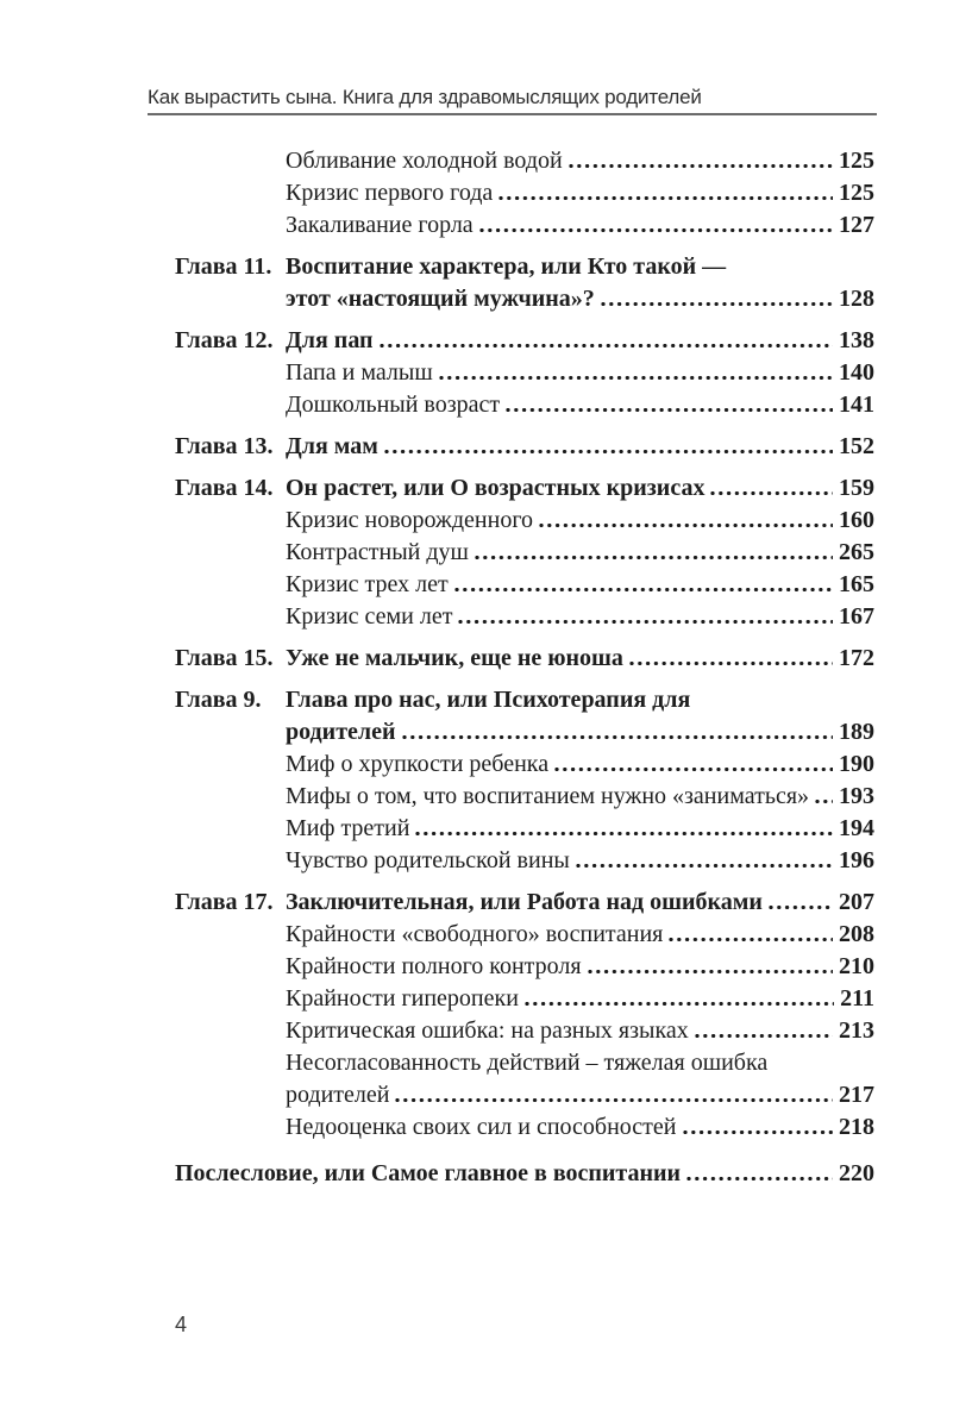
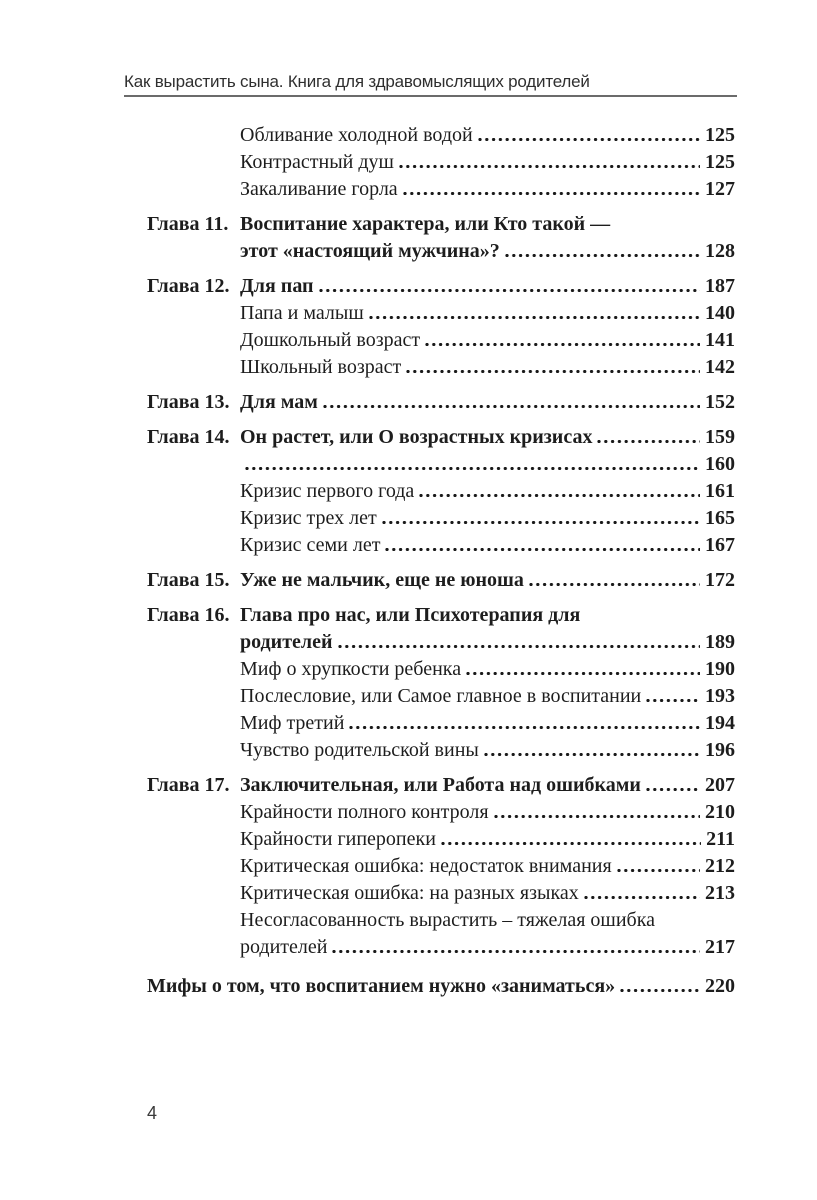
  Как вырастить сына. Книга для здравомыслящих родителей
  Обливание холодной водой
  125
- Кризис первого года
+ Контрастный душ
  125
  Закаливание горла
  127
  Глава 11.
  Воспитание характера, или Кто такой —
  этот «настоящий мужчина»?
  128
  Глава 12.
  Для пап
- 138
+ 187
  Папа и малыш
  140
  Дошкольный возраст
  141
+ Школьный возраст
+ 142
  Глава 13.
  Для мам
  152
  Глава 14.
  Он растет, или О возрастных кризисах
  159
- Кризис новорожденного
  160
- Контрастный душ
+ Кризис первого года
- 265
+ 161
  Кризис трех лет
  165
  Кризис семи лет
  167
  Глава 15.
  Уже не мальчик, еще не юноша
  172
- Глава 9.
+ Глава 16.
  Глава про нас, или Психотерапия для
  родителей
  189
  Миф о хрупкости ребенка
  190
- Мифы о том, что воспитанием нужно «заниматься»
+ Послесловие, или Самое главное в воспитании
  193
  Миф третий
  194
  Чувство родительской вины
  196
  Глава 17.
  Заключительная, или Работа над ошибками
  207
- Крайности «свободного» воспитания
- 208
  Крайности полного контроля
  210
  Крайности гиперопеки
  211
+ Критическая ошибка: недостаток внимания
+ 212
  Критическая ошибка: на разных языках
  213
- Несогласованность действий – тяжелая ошибка
+ Несогласованность вырастить – тяжелая ошибка
  родителей
  217
- Недооценка своих сил и способностей
- 218
- Послесловие, или Самое главное в воспитании
+ Мифы о том, что воспитанием нужно «заниматься»
  220
  4
